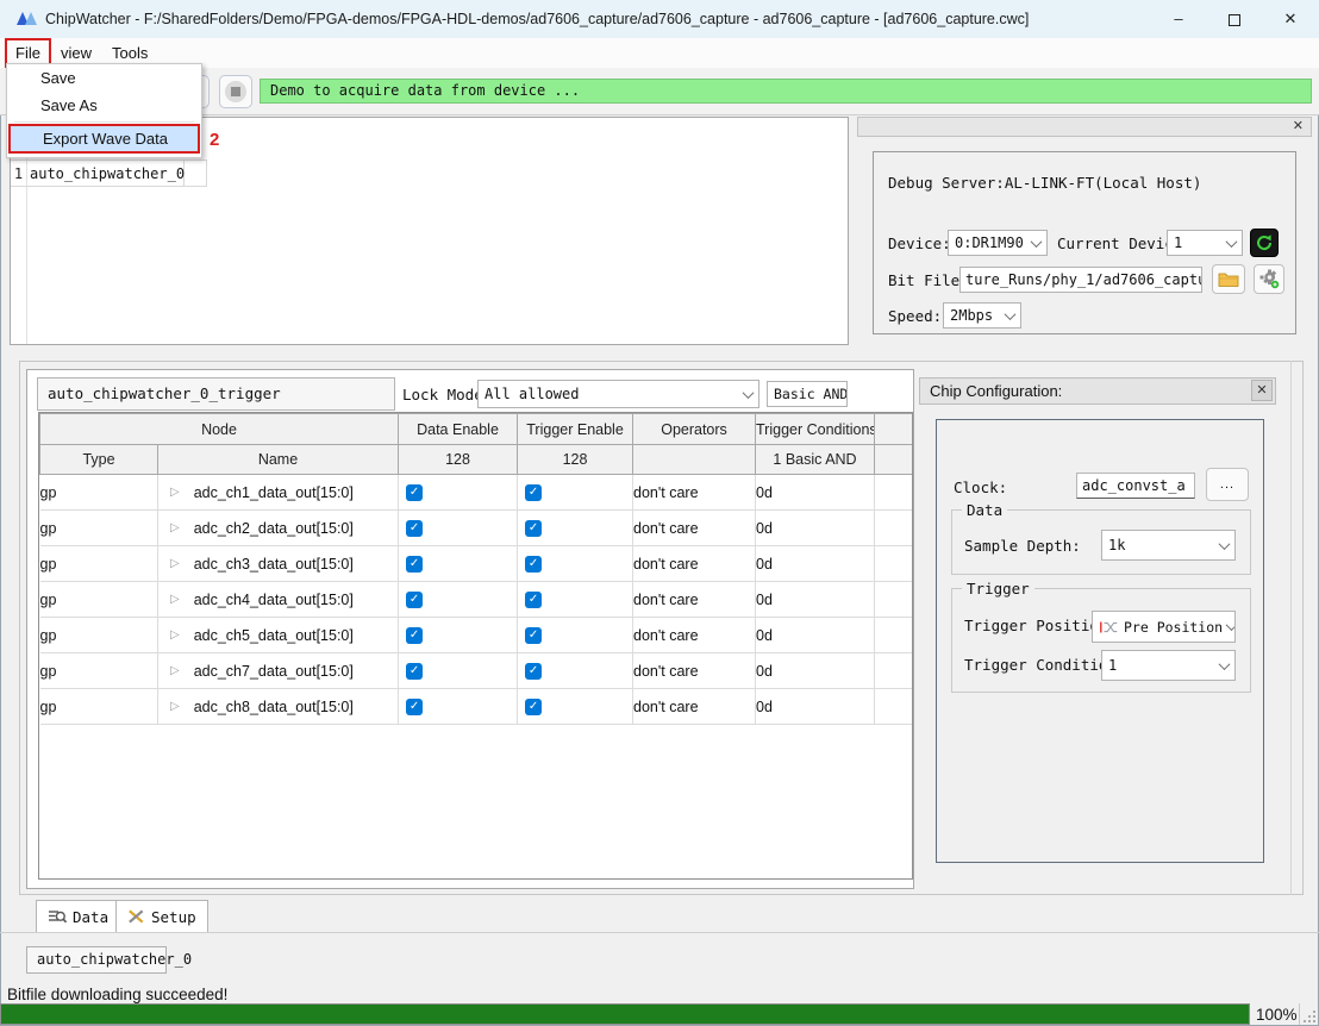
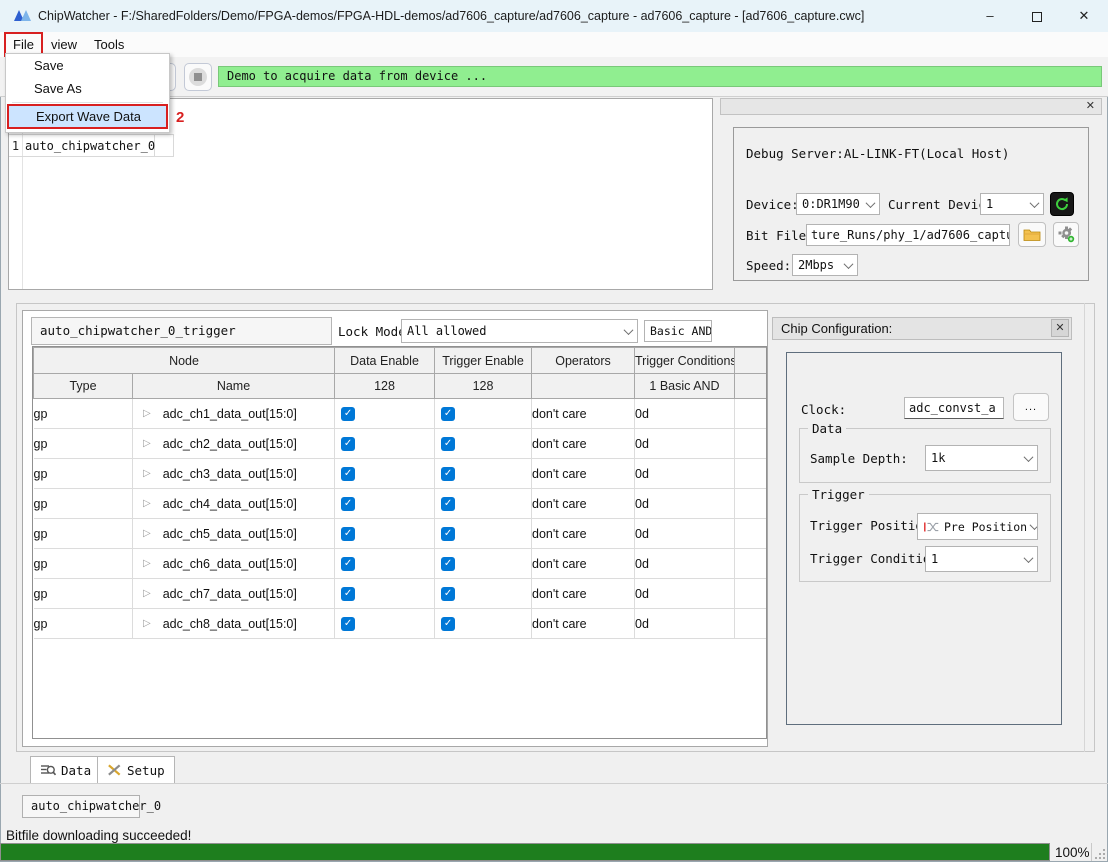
  ChipWatcher - F:/SharedFolders/Demo/FPGA-demos/FPGA-HDL-demos/ad7606_capture/ad7606_capture - ad7606_capture - [ad7606_capture.cwc]
  –
  ✕
  File
  view
  Tools
  Demo to acquire data from device ...
  1
  auto_chipwatcher_0
  ✕
  Debug Server:AL-LINK-FT(Local Host)
  Device:
  0:DR1M90
  Current Devi
  1
  Bit File
  ture_Runs/phy_1/ad7606_captu
  Speed:
  2Mbps
  auto_chipwatcher_0_trigger
  Lock Mod
  All allowed
  Basic AND
  Node	Data Enable	Trigger Enable	Operators	Trigger Conditions
  Type	Name	128	128		1 Basic AND
  gp	▷ adc_ch1_data_out[15:0]	✓	✓	don't care	0d
  gp	▷ adc_ch2_data_out[15:0]	✓	✓	don't care	0d
  gp	▷ adc_ch3_data_out[15:0]	✓	✓	don't care	0d
  gp	▷ adc_ch4_data_out[15:0]	✓	✓	don't care	0d
  gp	▷ adc_ch5_data_out[15:0]	✓	✓	don't care	0d
+ gp	▷ adc_ch6_data_out[15:0]	✓	✓	don't care	0d
  gp	▷ adc_ch7_data_out[15:0]	✓	✓	don't care	0d
  gp	▷ adc_ch8_data_out[15:0]	✓	✓	don't care	0d
  Chip Configuration:
  ✕
  Clock:
  adc_convst_a
  ...
  Data
  Sample Depth:
  1k
  Trigger
  Trigger Positi
  Pre Position
  Trigger Conditi
  1
  Data
  Setup
  auto_chipwatcher_0
  Bitfile downloading succeeded!
  100%
  Save
  Save As
  Export Wave Data
  2
